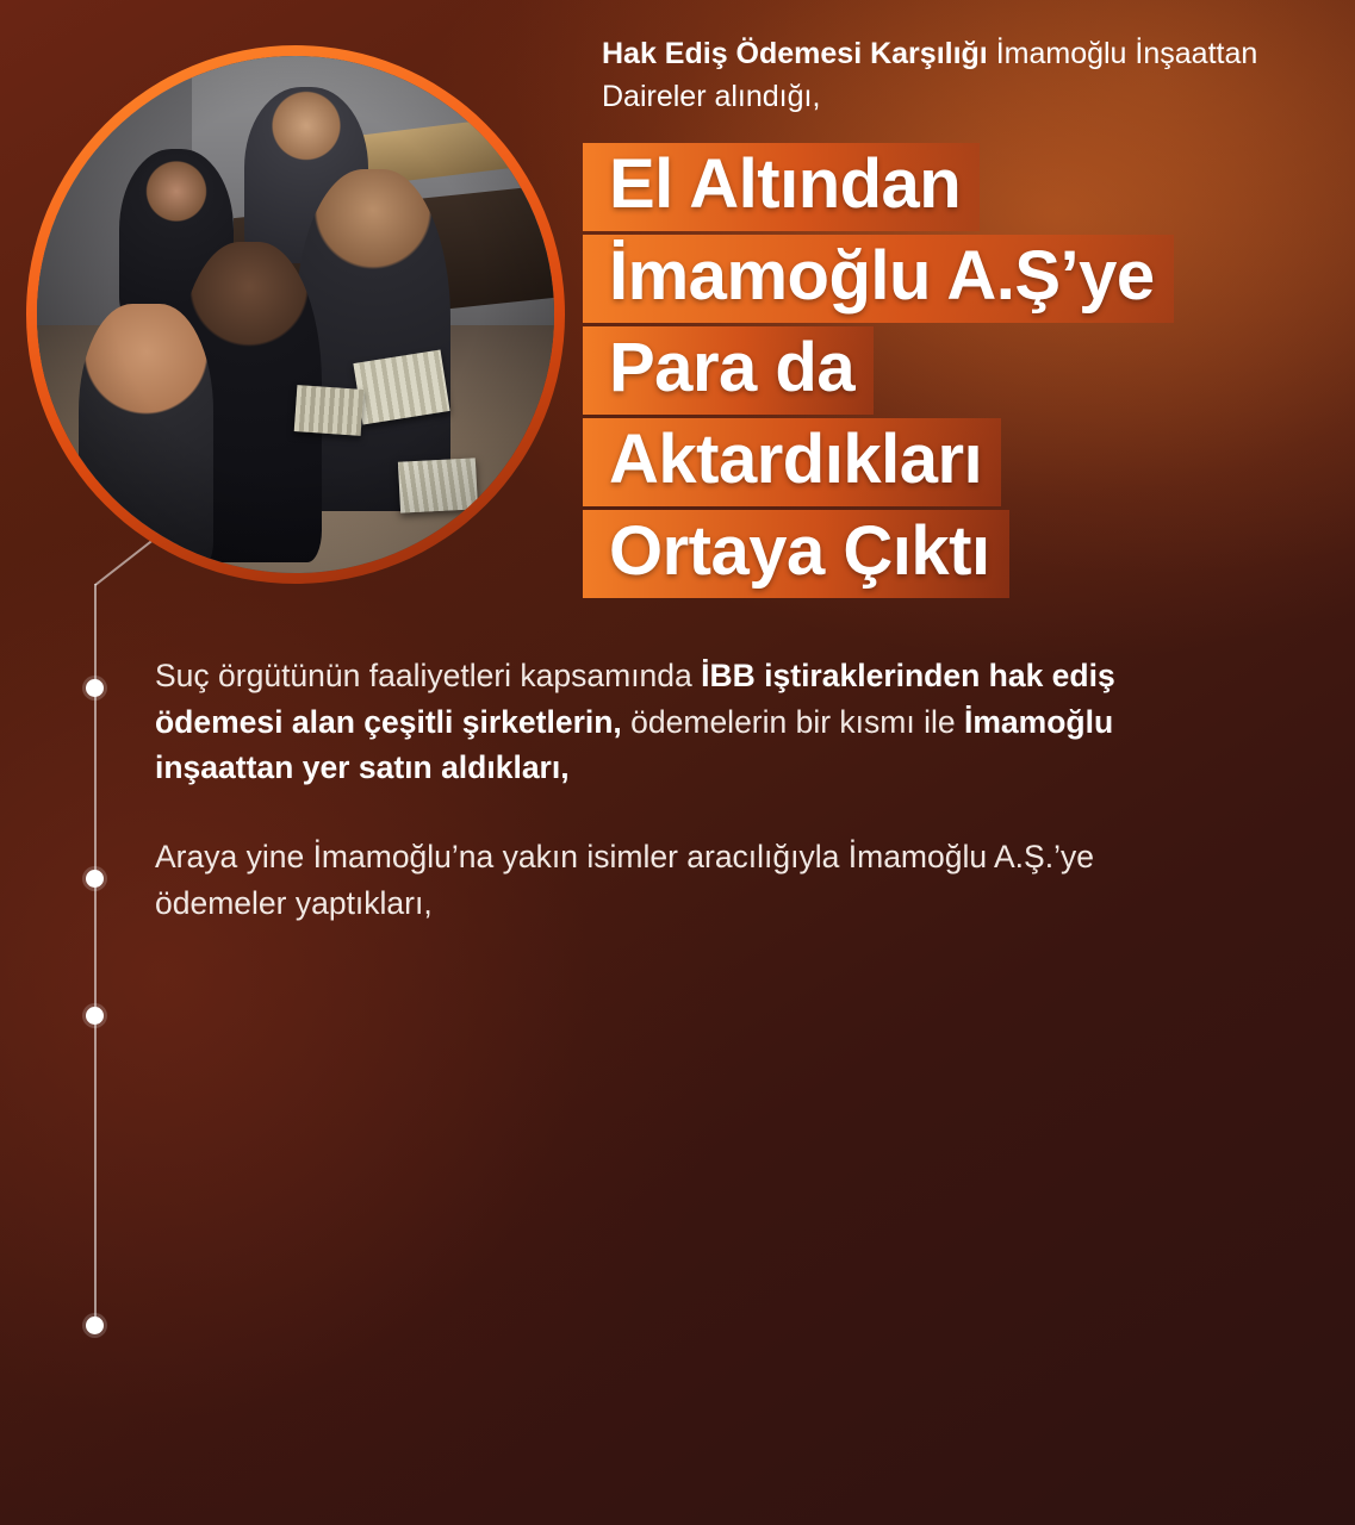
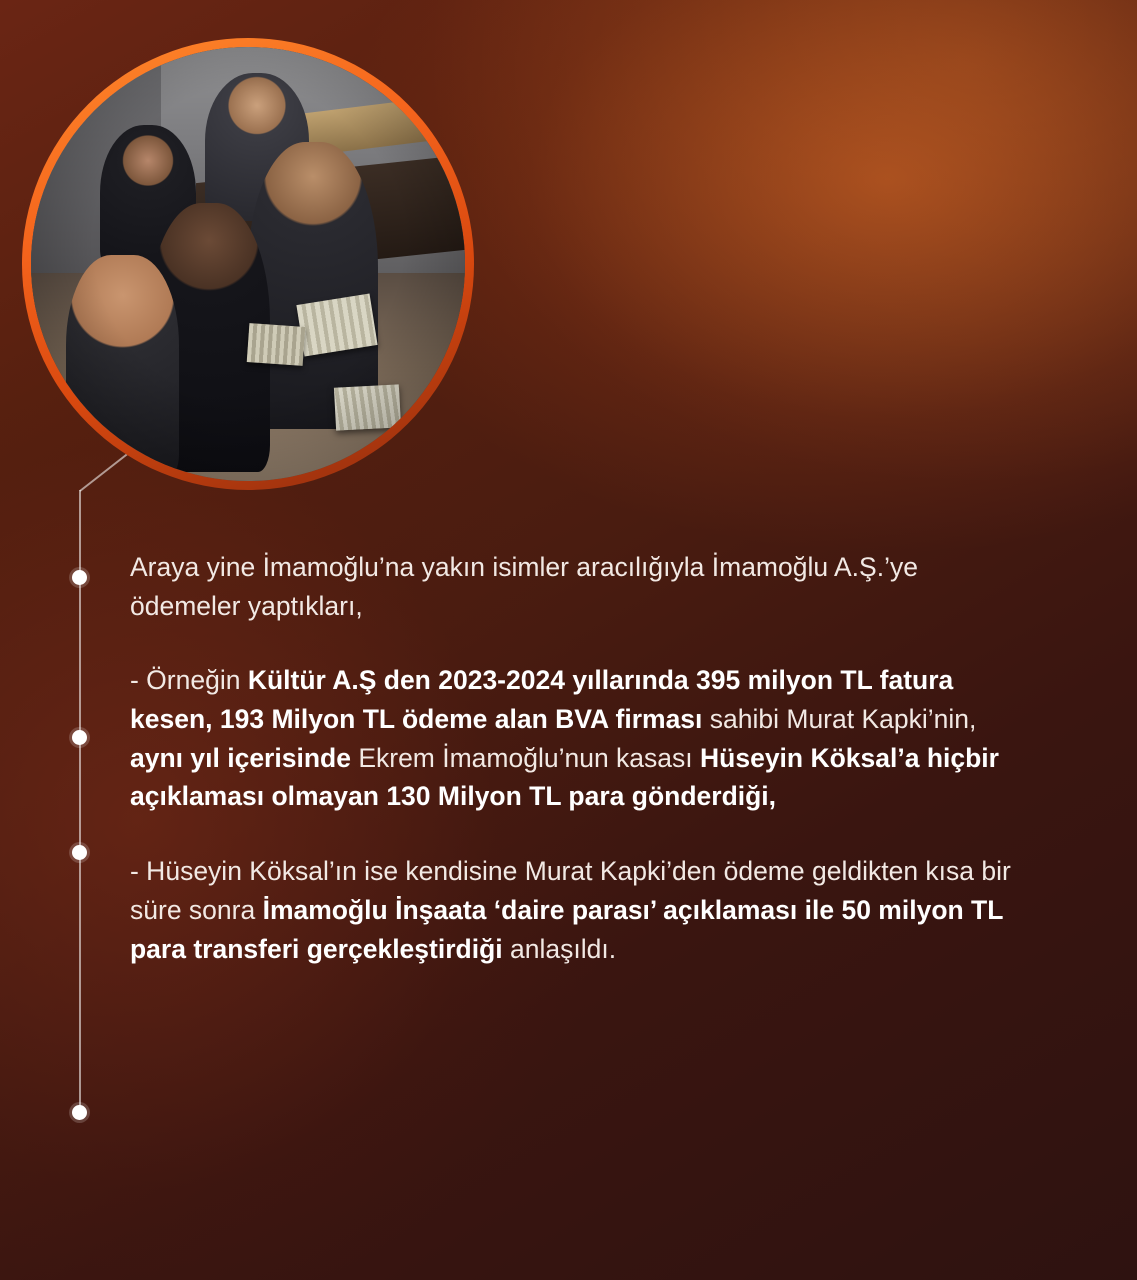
- Hak Ediş Ödemesi Karşılığı İmamoğlu İnşaattan Daireler alındığı,
- El Altından
- İmamoğlu A.Ş’ye
- Para da
- Aktardıkları
- Ortaya Çıktı
- Suç örgütünün faaliyetleri kapsamında İBB iştiraklerinden hak ediş ödemesi alan çeşitli şirketlerin, ödemelerin bir kısmı ile İmamoğlu inşaattan yer satın aldıkları,
  Araya yine İmamoğlu’na yakın isimler aracılığıyla İmamoğlu A.Ş.’ye ödemeler yaptıkları,
+ - Örneğin Kültür A.Ş den 2023-2024 yıllarında 395 milyon TL fatura kesen, 193 Milyon TL ödeme alan BVA firması sahibi Murat Kapki’nin, aynı yıl içerisinde Ekrem İmamoğlu’nun kasası Hüseyin Köksal’a hiçbir açıklaması olmayan 130 Milyon TL para gönderdiği,
+ - Hüseyin Köksal’ın ise kendisine Murat Kapki’den ödeme geldikten kısa bir süre sonra İmamoğlu İnşaata ‘daire parası’ açıklaması ile 50 milyon TL para transferi gerçekleştirdiği anlaşıldı.
